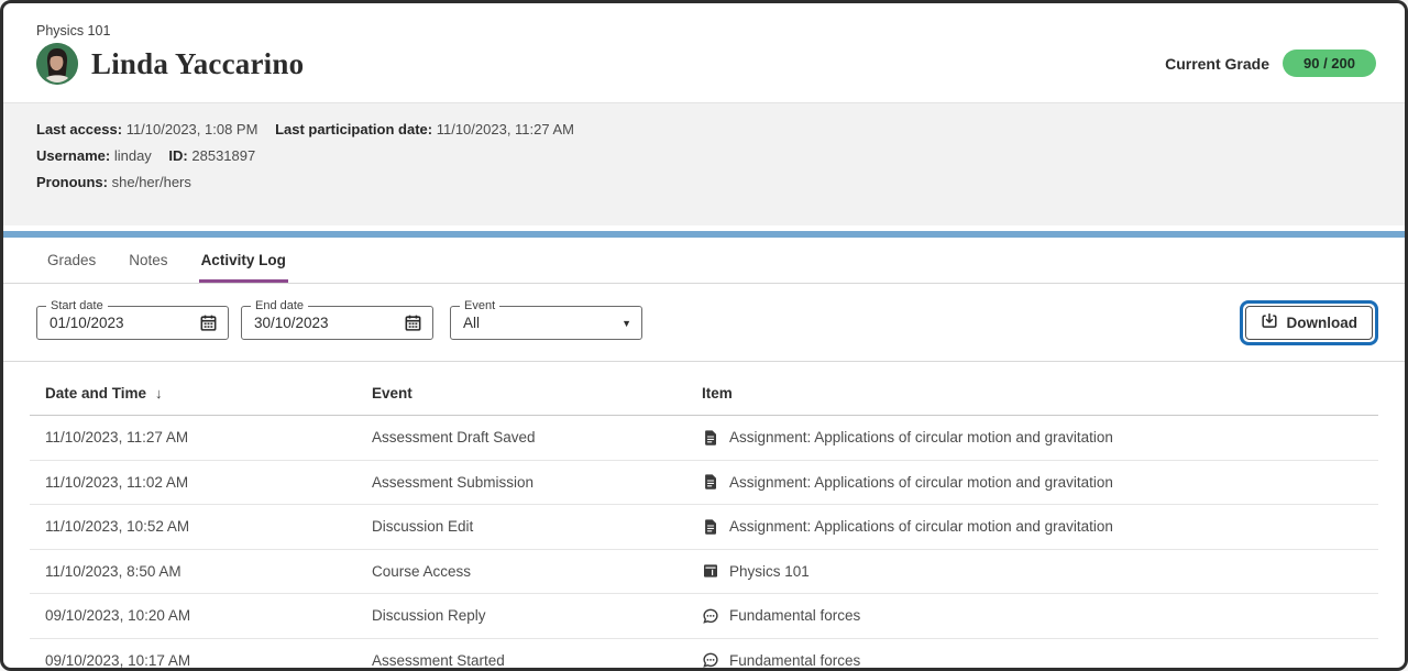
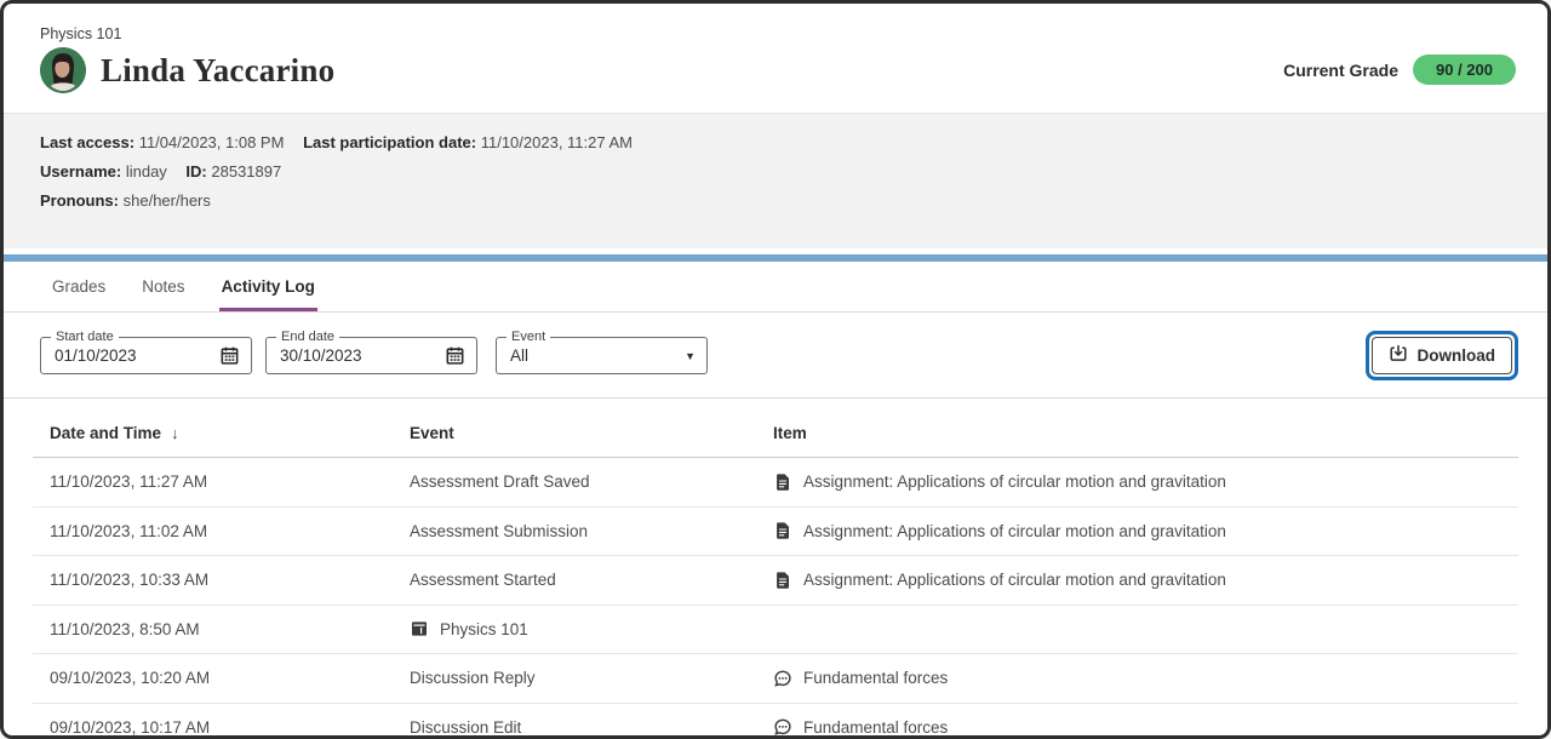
  Physics 101
  Linda Yaccarino
  Current Grade
  90 / 200
- Last access: 11/10/2023, 1:08 PM Last participation date: 11/10/2023, 11:27 AM
+ Last access: 11/04/2023, 1:08 PM Last participation date: 11/10/2023, 11:27 AM
  Username: linday ID: 28531897
  Pronouns: she/her/hers
  Grades
  Notes
  Activity Log
  Start date
  01/10/2023
  End date
  30/10/2023
  Event
  All
  ▼
  Download
  Date and Time
  ↓
  Event
  Item
  11/10/2023, 11:27 AM
  Assessment Draft Saved
  Assignment: Applications of circular motion and gravitation
  11/10/2023, 11:02 AM
  Assessment Submission
  Assignment: Applications of circular motion and gravitation
- 11/10/2023, 10:52 AM
+ 11/10/2023, 10:33 AM
- Discussion Edit
+ Assessment Started
  Assignment: Applications of circular motion and gravitation
  11/10/2023, 8:50 AM
- Course Access
  Physics 101
  09/10/2023, 10:20 AM
  Discussion Reply
  Fundamental forces
  09/10/2023, 10:17 AM
- Assessment Started
+ Discussion Edit
  Fundamental forces
